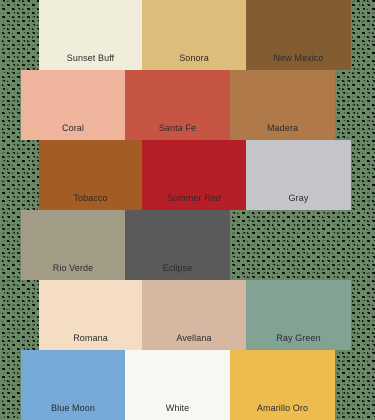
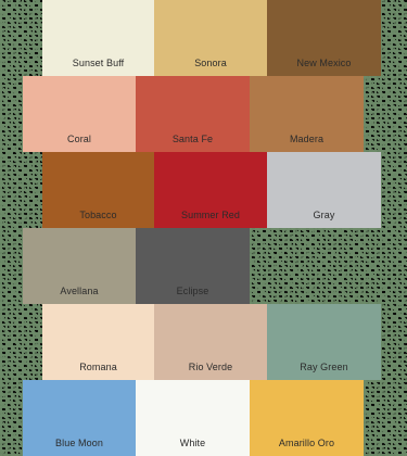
  Sunset Buff
  Sonora
  New Mexico
  Coral
  Santa Fe
  Madera
  Tobacco
  Summer Red
  Gray
- Rio Verde
+ Avellana
  Eclipse
  Romana
- Avellana
+ Rio Verde
  Ray Green
  Blue Moon
  White
  Amarillo Oro
